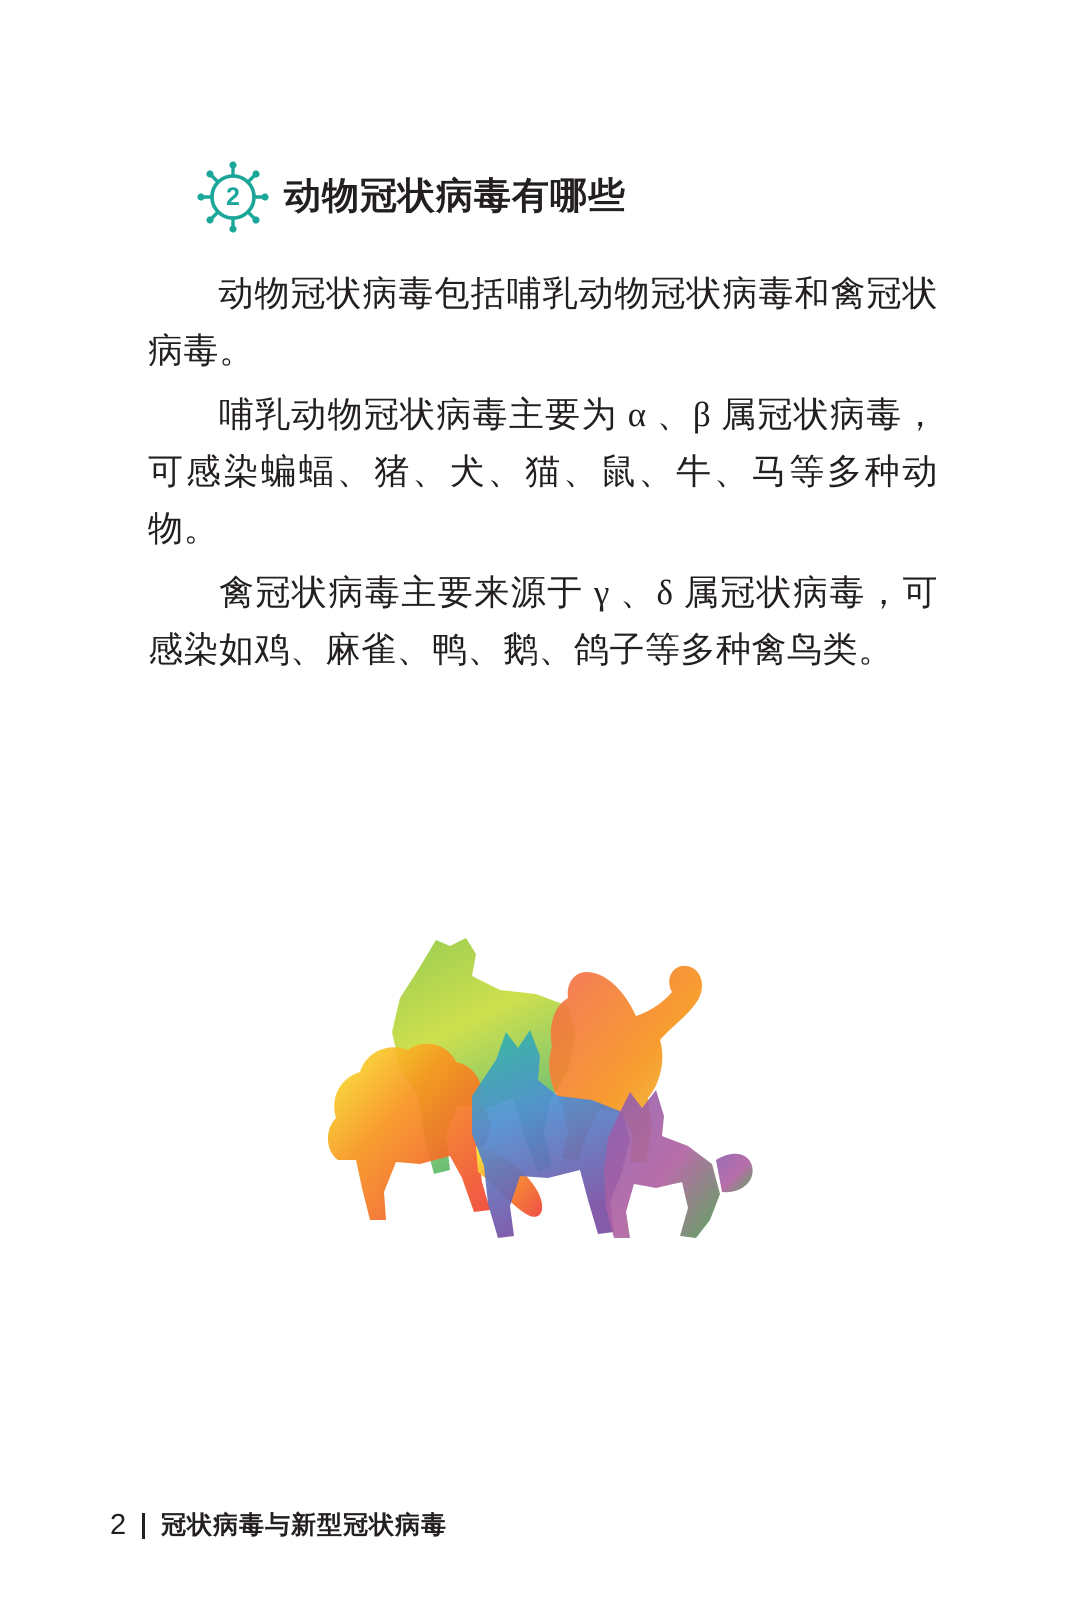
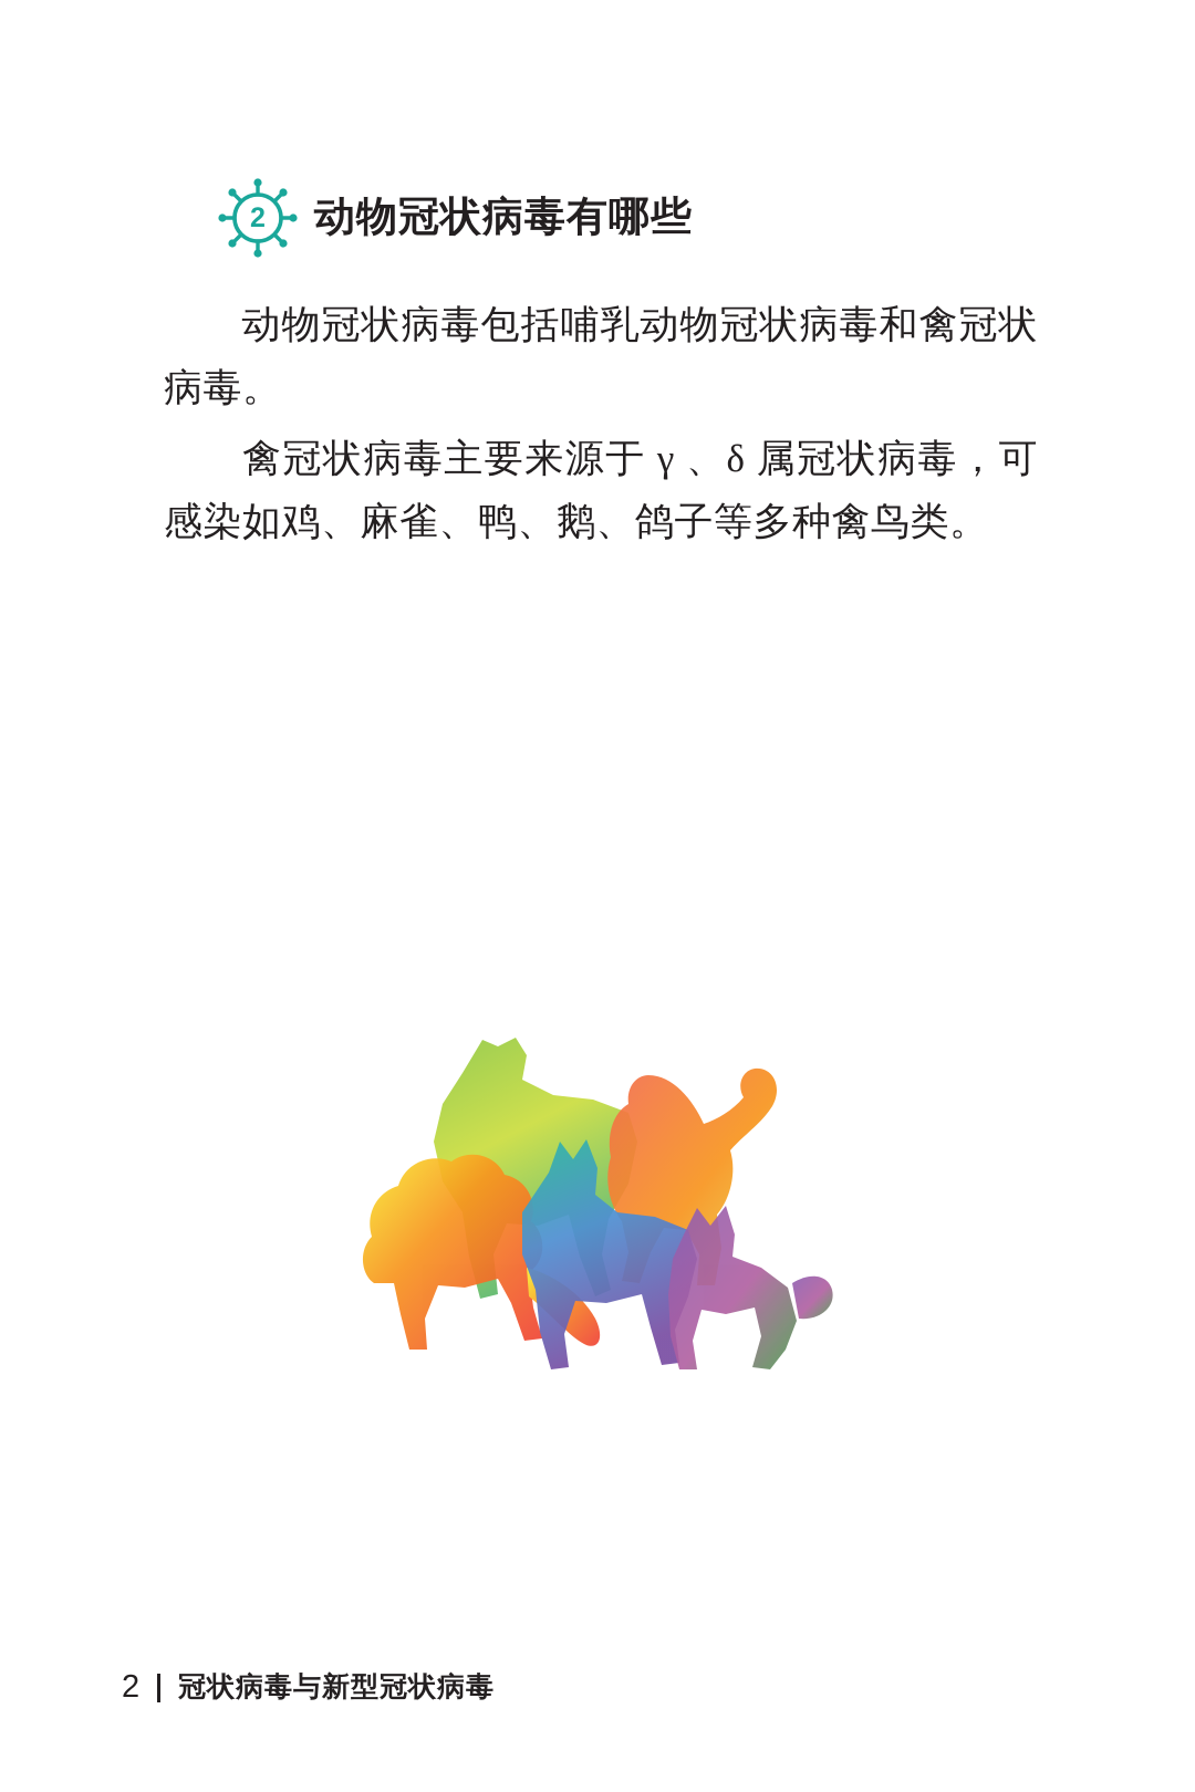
  2
  动物冠状病毒有哪些
  动物冠状病毒包括哺乳动物冠状病毒和禽冠状病毒。
- 哺乳动物冠状病毒主要为 α 、β 属冠状病毒，可感染蝙蝠、猪、犬、猫、鼠、牛、马等多种动物。
  禽冠状病毒主要来源于 γ 、δ 属冠状病毒，可感染如鸡、麻雀、鸭、鹅、鸽子等多种禽鸟类。
  2
  冠状病毒与新型冠状病毒
